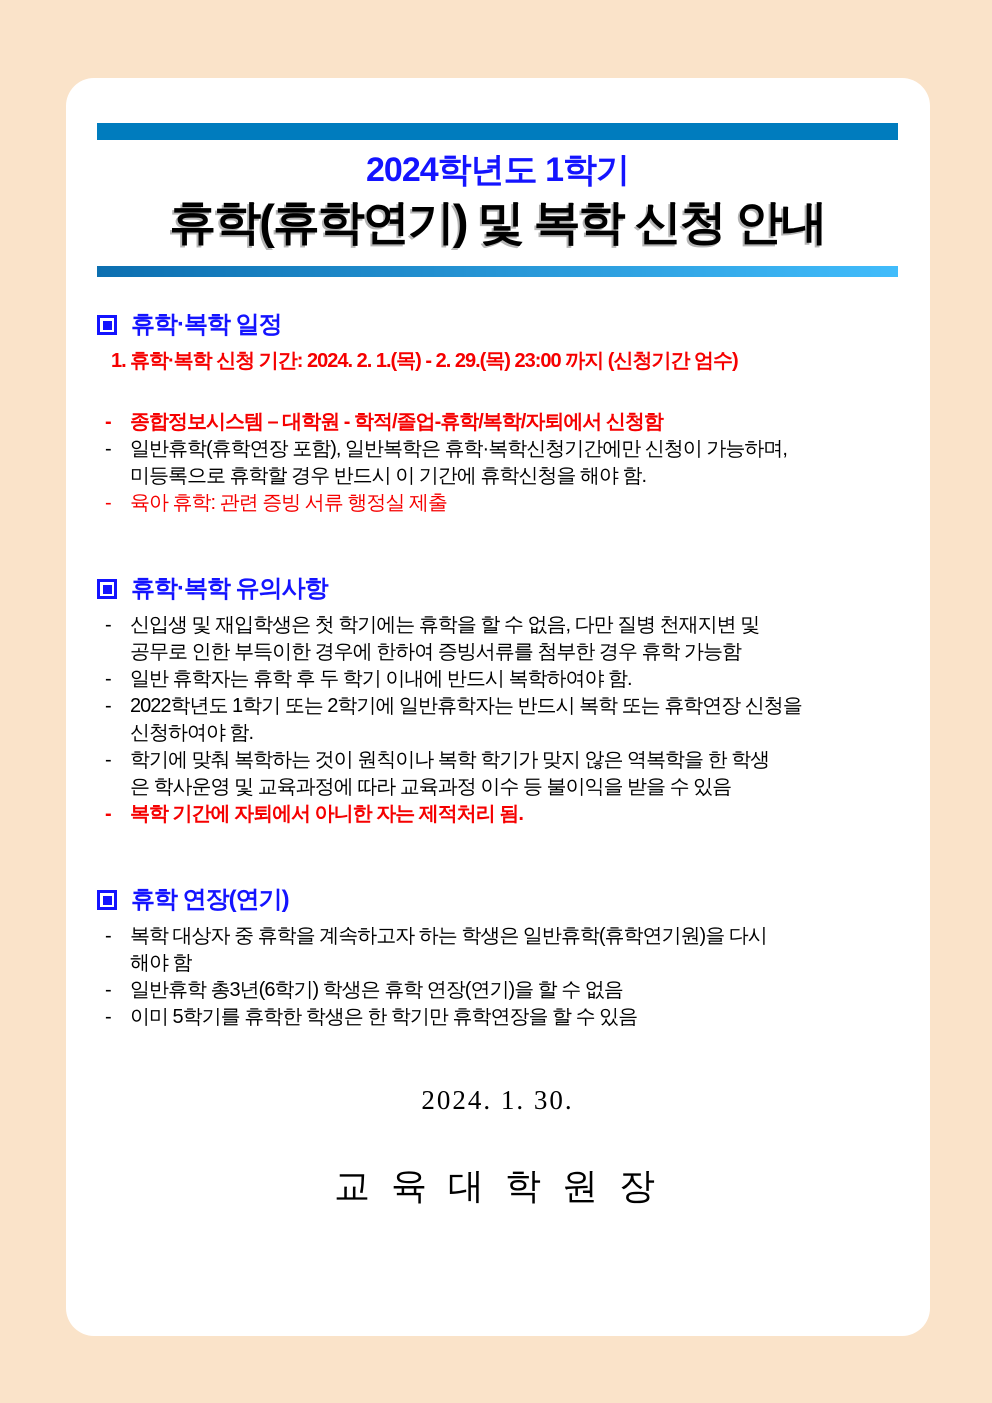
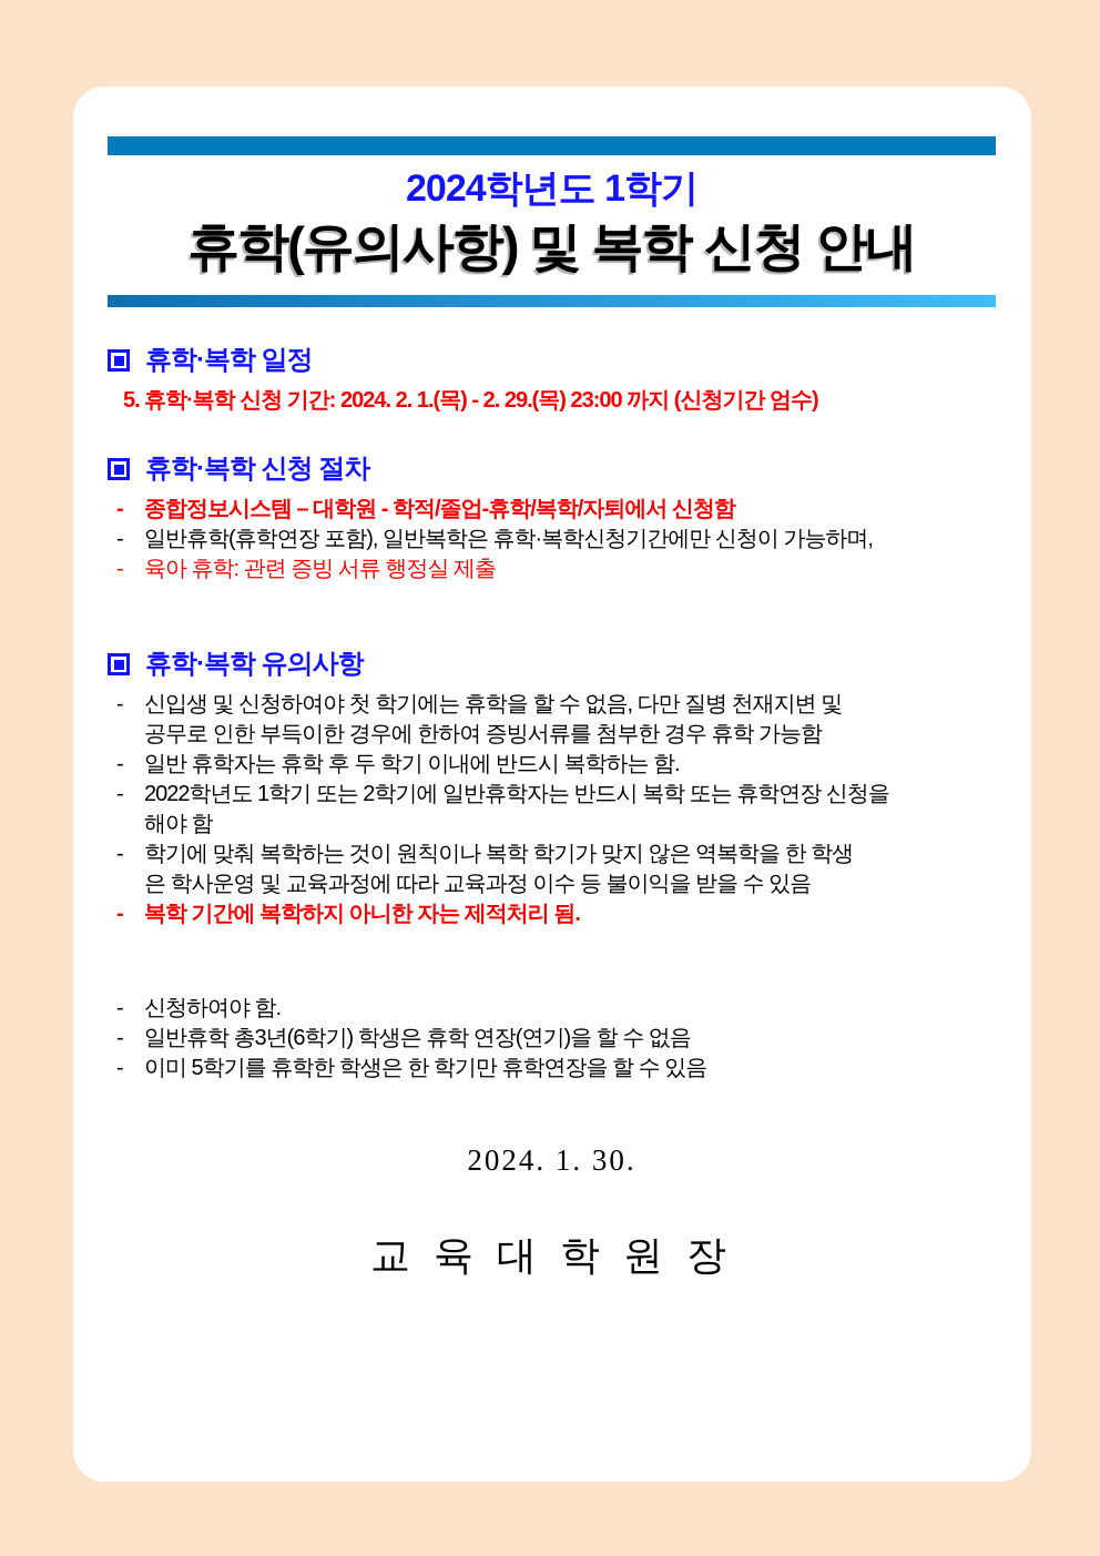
  2024학년도 1학기
- 휴학(휴학연기) 및 복학 신청 안내
+ 휴학(유의사항) 및 복학 신청 안내
  휴학·복학 일정
- 1.
+ 5.
  휴학·복학 신청 기간: 2024. 2. 1.(목) - 2. 29.(목) 23:00 까지 (신청기간 엄수)
+ 휴학·복학 신청 절차
  -
  종합정보시스템 – 대학원 - 학적/졸업-휴학/복학/자퇴에서 신청함
  -
  일반휴학(휴학연장 포함), 일반복학은 휴학·복학신청기간에만 신청이 가능하며,
- 미등록으로 휴학할 경우 반드시 이 기간에 휴학신청을 해야 함.
  -
  육아 휴학: 관련 증빙 서류 행정실 제출
  휴학·복학 유의사항
  -
- 신입생 및 재입학생은 첫 학기에는 휴학을 할 수 없음, 다만 질병 천재지변 및
+ 신입생 및 신청하여야 첫 학기에는 휴학을 할 수 없음, 다만 질병 천재지변 및
  공무로 인한 부득이한 경우에 한하여 증빙서류를 첨부한 경우 휴학 가능함
  -
- 일반 휴학자는 휴학 후 두 학기 이내에 반드시 복학하여야 함.
+ 일반 휴학자는 휴학 후 두 학기 이내에 반드시 복학하는 함.
  -
  2022학년도 1학기 또는 2학기에 일반휴학자는 반드시 복학 또는 휴학연장 신청을
- 신청하여야 함.
+ 해야 함
  -
  학기에 맞춰 복학하는 것이 원칙이나 복학 학기가 맞지 않은 역복학을 한 학생
  은 학사운영 및 교육과정에 따라 교육과정 이수 등 불이익을 받을 수 있음
  -
- 복학 기간에 자퇴에서 아니한 자는 제적처리 됨.
+ 복학 기간에 복학하지 아니한 자는 제적처리 됨.
- 휴학 연장(연기)
  -
- 복학 대상자 중 휴학을 계속하고자 하는 학생은 일반휴학(휴학연기원)을 다시
- 해야 함
+ 신청하여야 함.
  -
  일반휴학 총3년(6학기) 학생은 휴학 연장(연기)을 할 수 없음
  -
  이미 5학기를 휴학한 학생은 한 학기만 휴학연장을 할 수 있음
  2024. 1. 30.
  교 육 대 학 원 장
